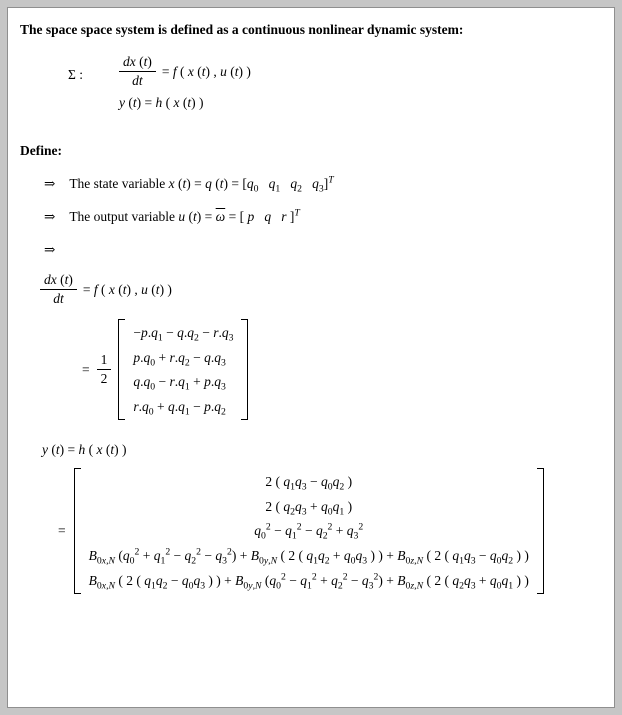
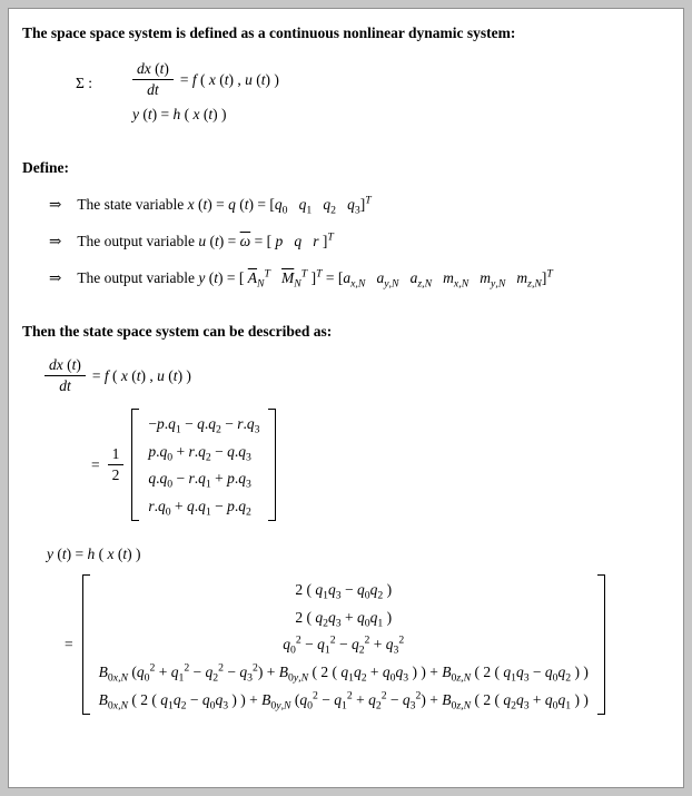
  The space space system is defined as a continuous nonlinear dynamic system:
  Σ :
  dx (t)
  dt
  = f ( x (t) , u (t) )
  y (t) = h ( x (t) )
  Define:
  ⇒
  The state variable x (t) = q (t) = [q0 q1 q2 q3]T
  ⇒
  The output variable u (t) = ω = [ p q r ]T
  ⇒
+ The output variable y (t) = [ ANT MNT ]T = [ax,N ay,N az,N mx,N my,N mz,N]T
+ Then the state space system can be described as:
  dx (t)
  dt
  = f ( x (t) , u (t) )
  =
  1
  2
  −p.q1 − q.q2 − r.q3
  p.q0 + r.q2 − q.q3
  q.q0 − r.q1 + p.q3
  r.q0 + q.q1 − p.q2
  y (t) = h ( x (t) )
  =
  2 ( q1q3 − q0q2 )
  2 ( q2q3 + q0q1 )
  q02 − q12 − q22 + q32
  B0x,N (q02 + q12 − q22 − q32) + B0y,N ( 2 ( q1q2 + q0q3 ) ) + B0z,N ( 2 ( q1q3 − q0q2 ) )
  B0x,N ( 2 ( q1q2 − q0q3 ) ) + B0y,N (q02 − q12 + q22 − q32) + B0z,N ( 2 ( q2q3 + q0q1 ) )
